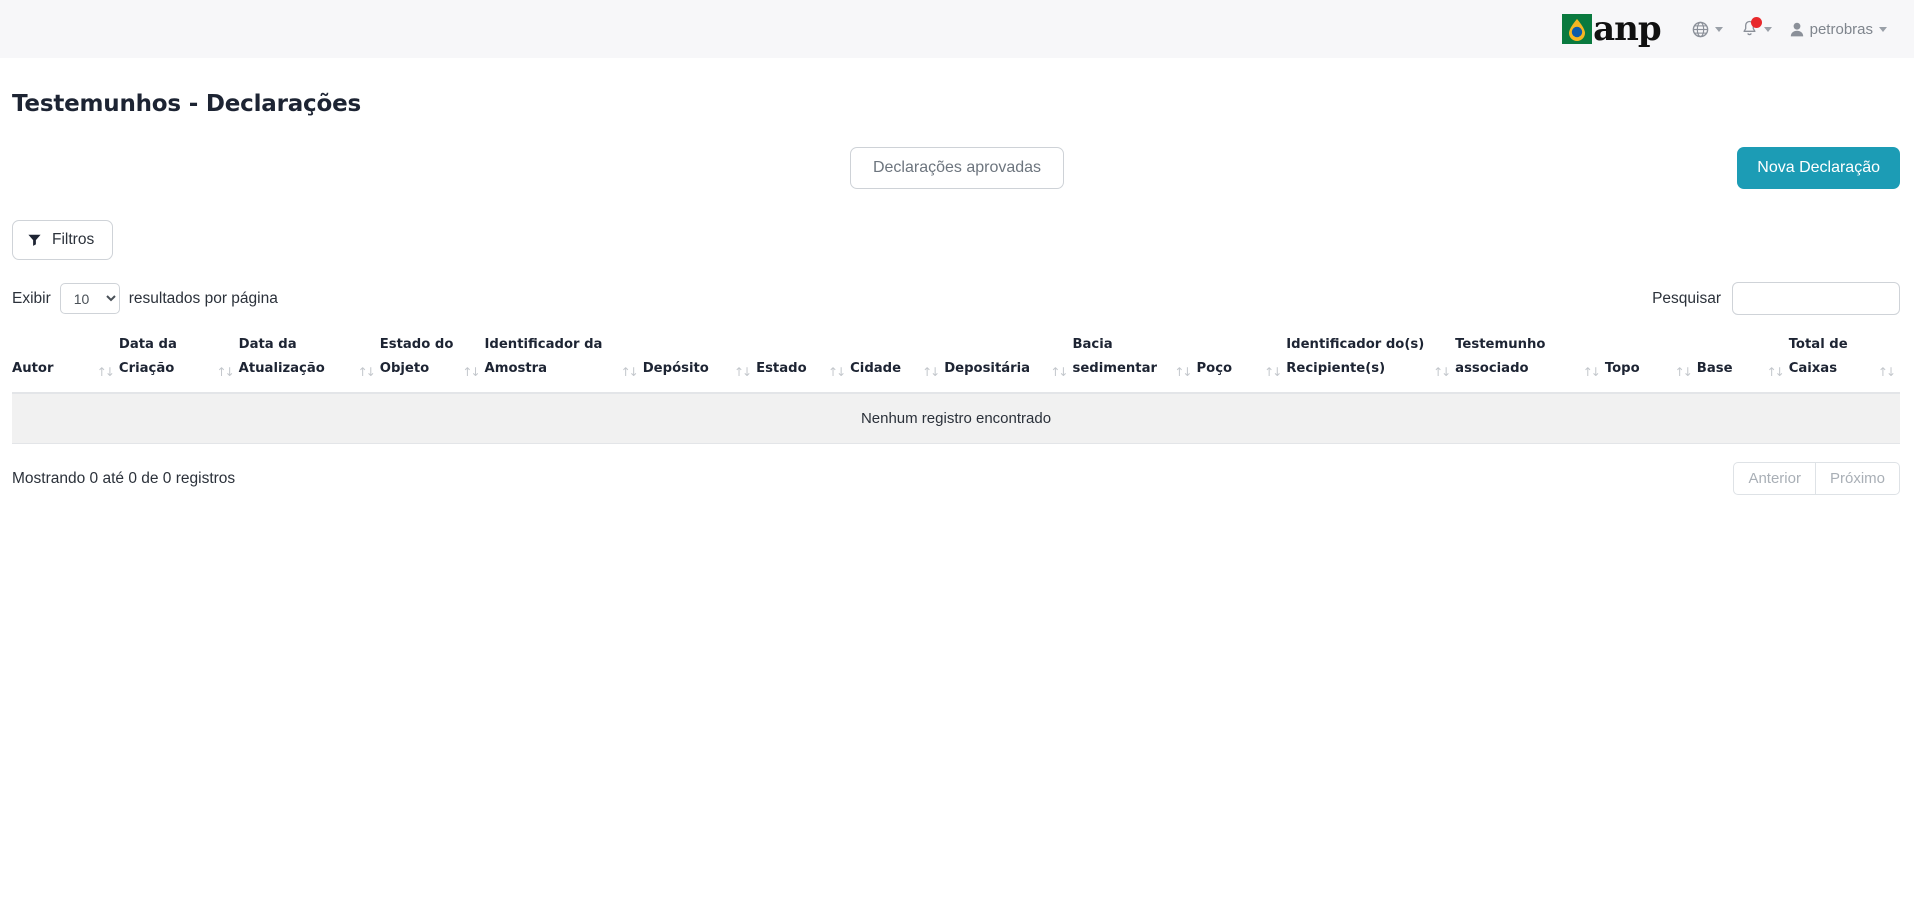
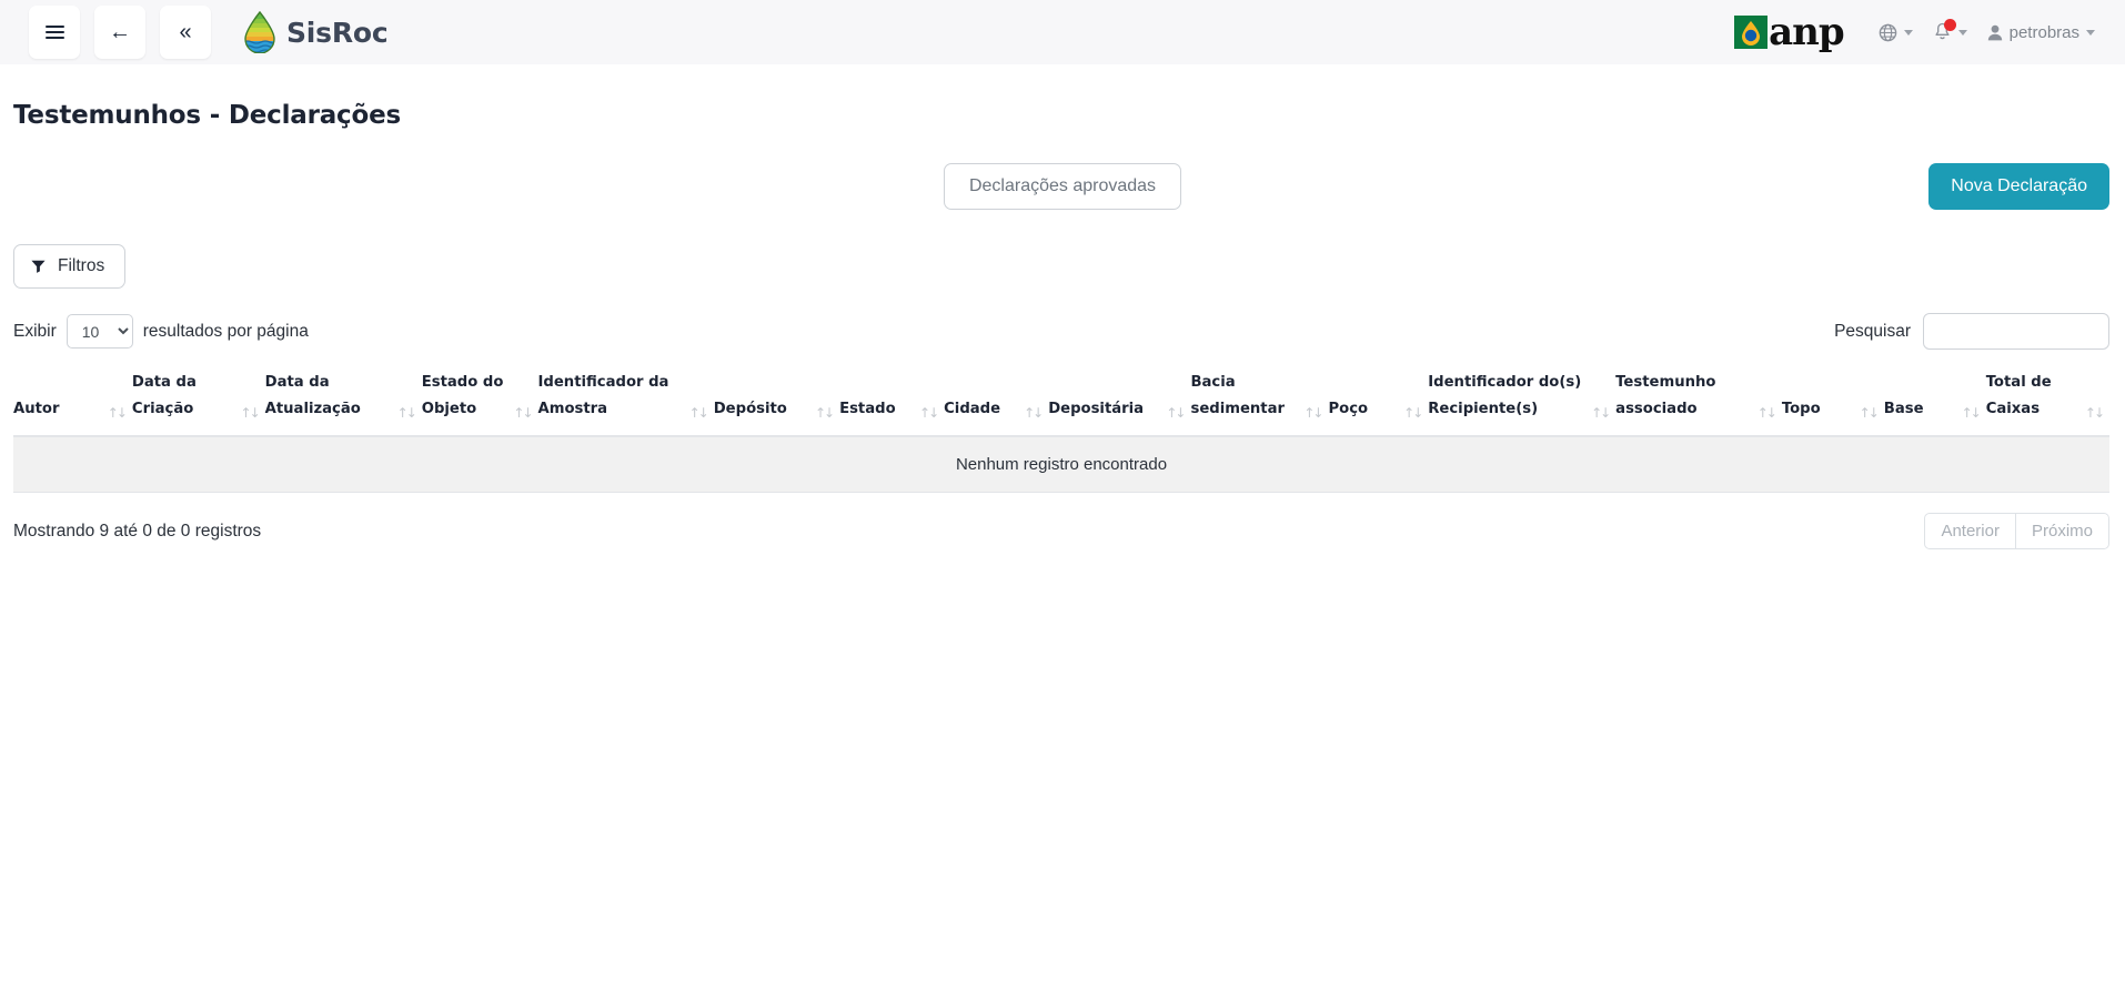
+ ←
+ «
+ SisRoc
  anp
  petrobras
  Testemunhos - Declarações
  Declarações aprovadas
  Nova Declaração
  Filtros
  Exibir
  10
  resultados por página
  Pesquisar
  Autor ↑↓	Data da Criação ↑↓	Data da Atualização ↑↓	Estado do Objeto ↑↓	Identificador da Amostra ↑↓	Depósito ↑↓	Estado ↑↓	Cidade ↑↓	Depositária ↑↓	Bacia sedimentar ↑↓	Poço ↑↓	Identificador do(s) Recipiente(s) ↑↓	Testemunho associado ↑↓	Topo ↑↓	Base ↑↓	Total de Caixas ↑↓
  Nenhum registro encontrado
- Mostrando 0 até 0 de 0 registros
+ Mostrando 9 até 0 de 0 registros
  Anterior
  Próximo
